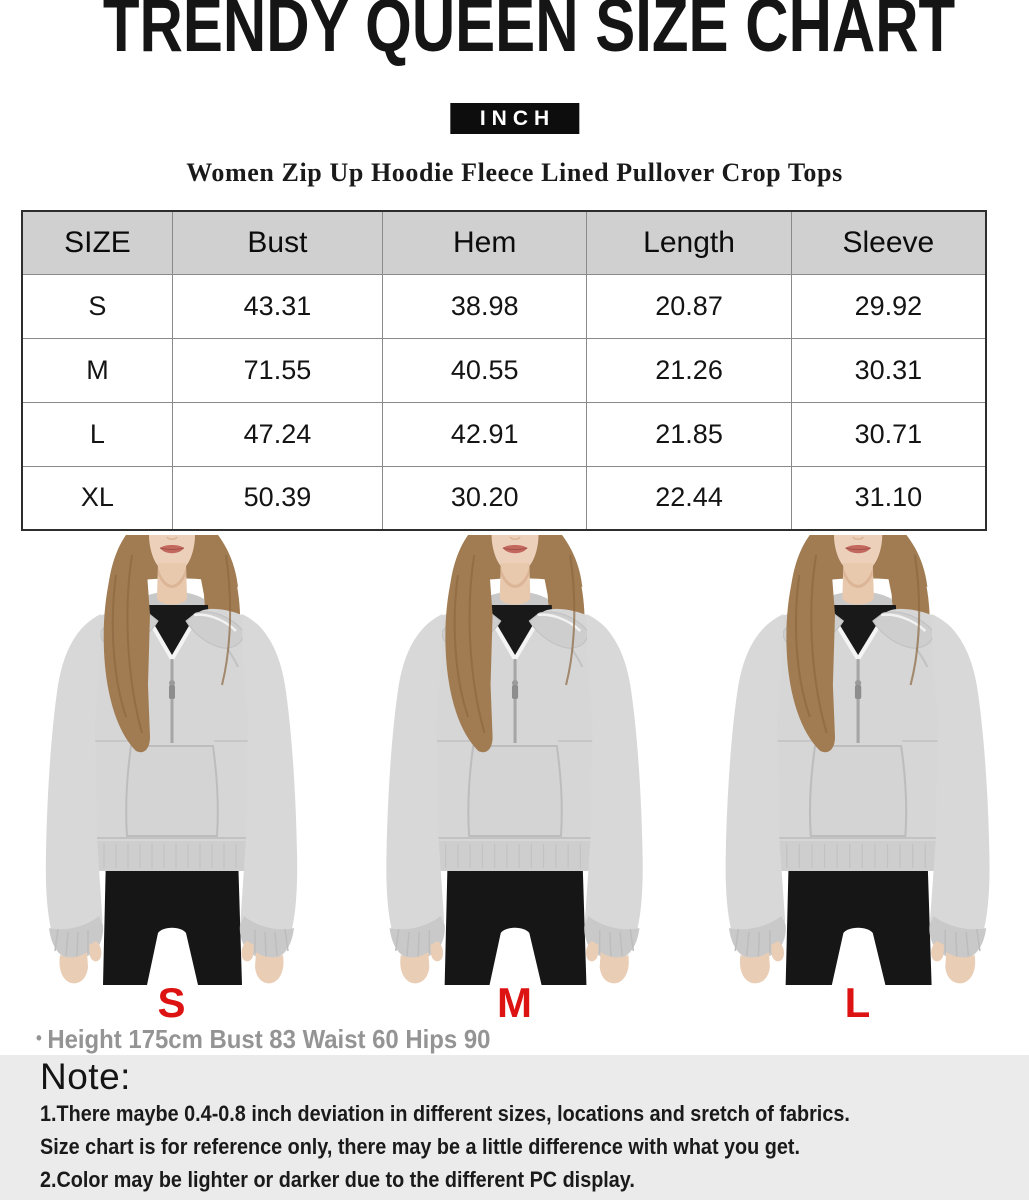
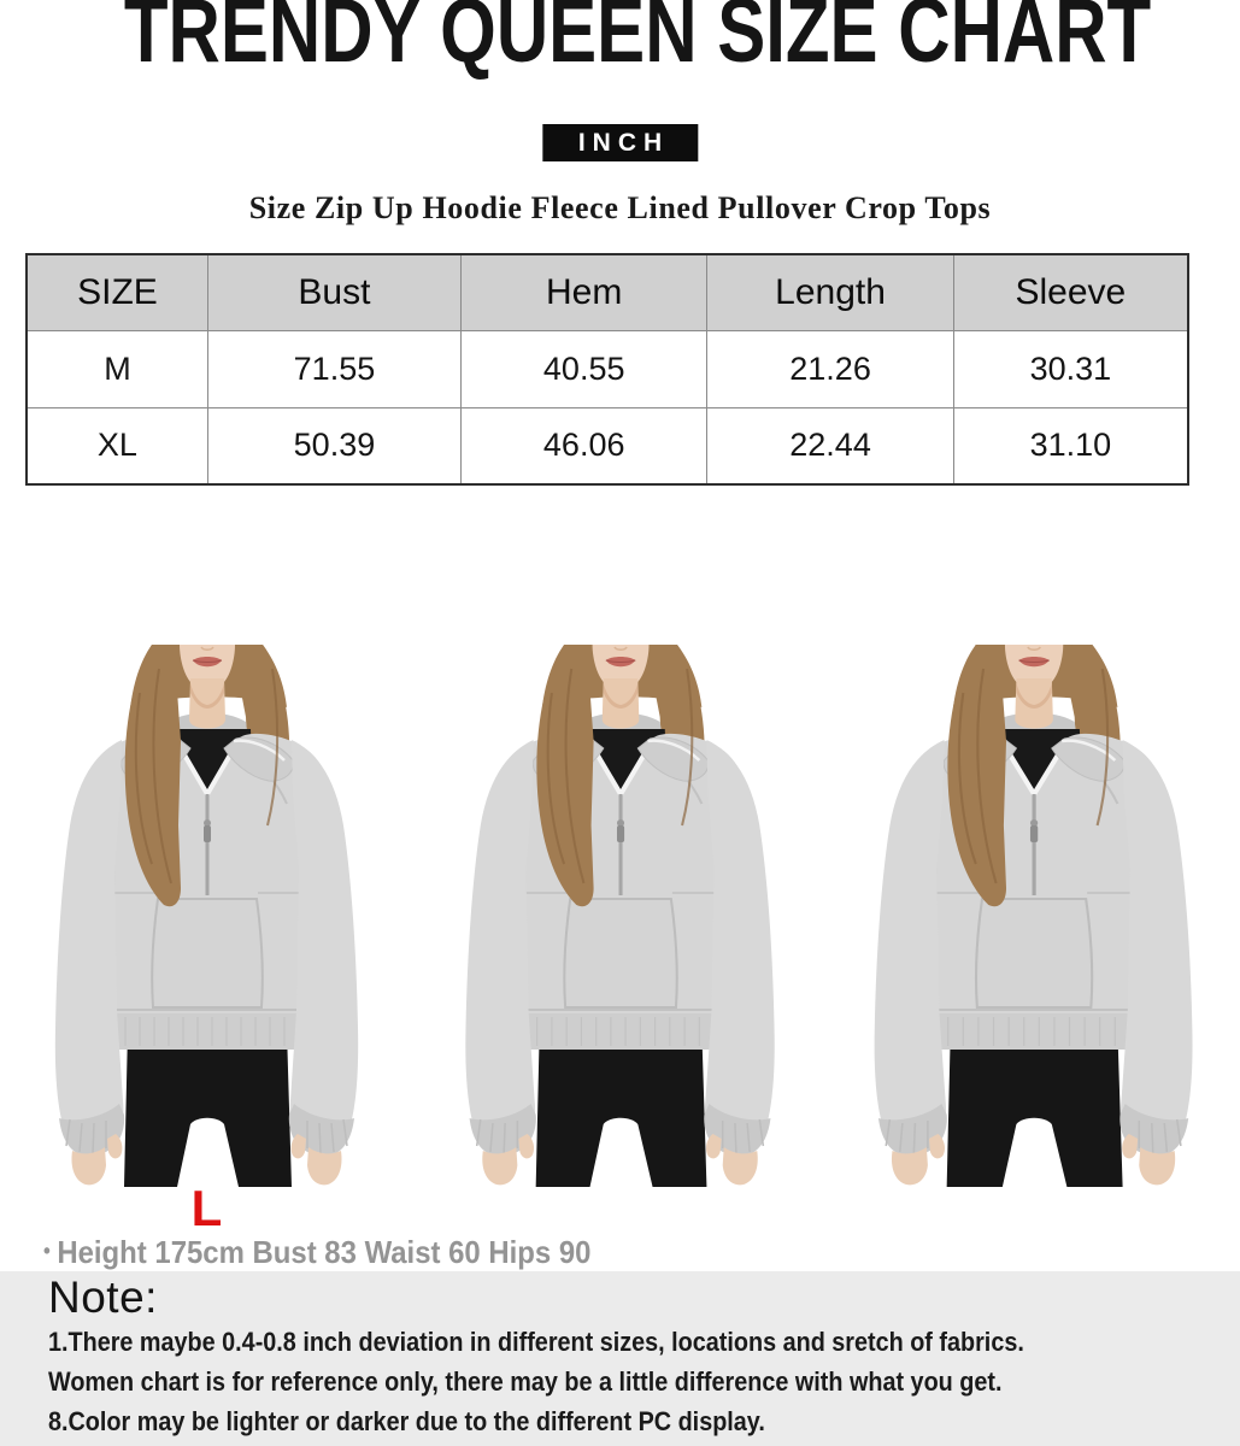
  TRENDY QUEEN SIZE CHART
  INCH
- Women Zip Up Hoodie Fleece Lined Pullover Crop Tops
+ Size Zip Up Hoodie Fleece Lined Pullover Crop Tops
  SIZE	Bust	Hem	Length	Sleeve
- S	43.31	38.98	20.87	29.92
  M	71.55	40.55	21.26	30.31
- L	47.24	42.91	21.85	30.71
- XL	50.39	30.20	22.44	31.10
+ XL	50.39	46.06	22.44	31.10
- S
- M
  L
  • Height 175cm Bust 83 Waist 60 Hips 90
  Note:
  1.There maybe 0.4-0.8 inch deviation in different sizes, locations and sretch of fabrics.
- Size chart is for reference only, there may be a little difference with what you get.
+ Women chart is for reference only, there may be a little difference with what you get.
- 2.Color may be lighter or darker due to the different PC display.
+ 8.Color may be lighter or darker due to the different PC display.
